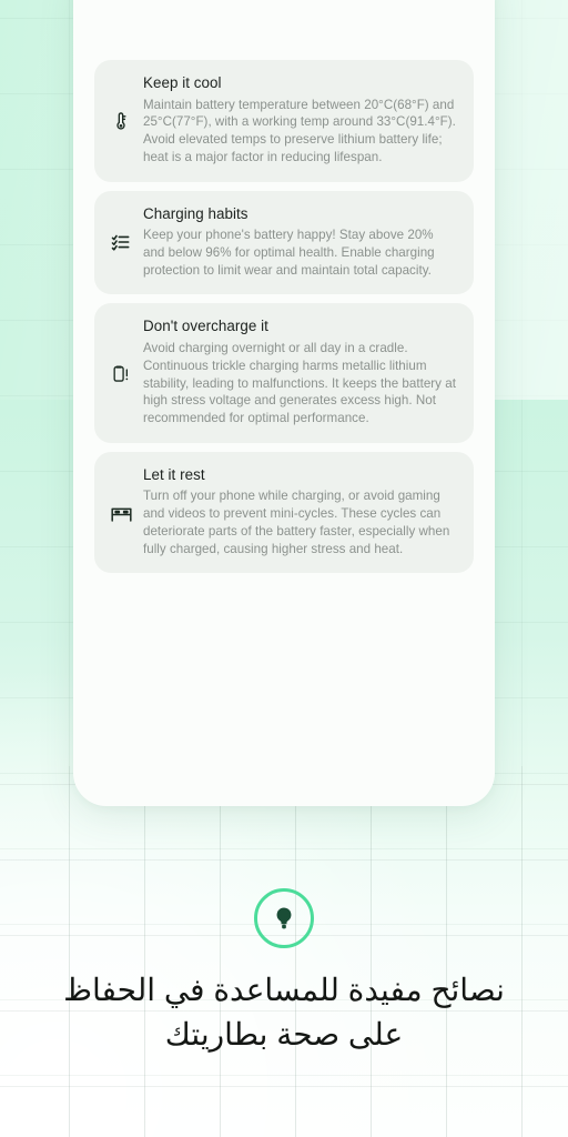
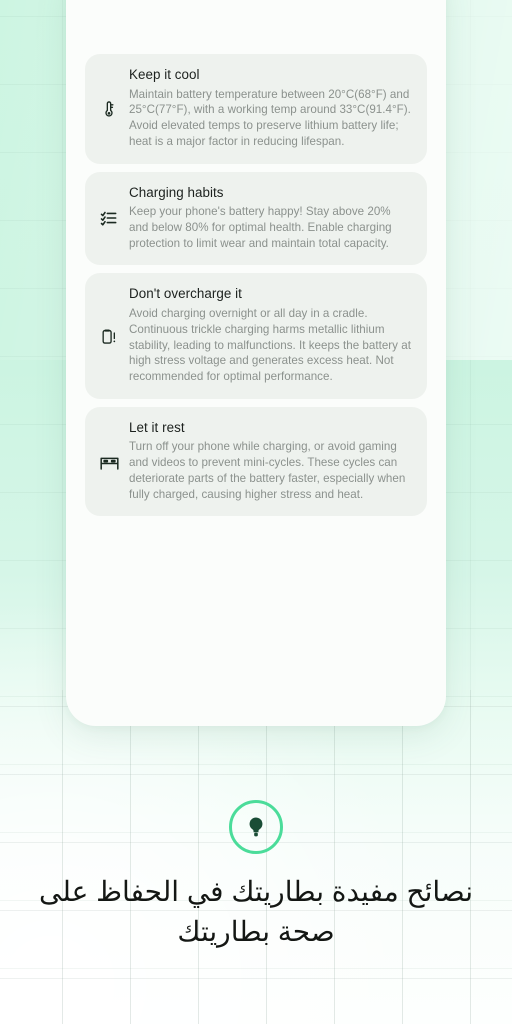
  Keep it cool
  Maintain battery temperature between 20°C(68°F) and 25°C(77°F), with a working temp around 33°C(91.4°F). Avoid elevated temps to preserve lithium battery life; heat is a major factor in reducing lifespan.
  Charging habits
- Keep your phone's battery happy! Stay above 20% and below 96% for optimal health. Enable charging protection to limit wear and maintain total capacity.
+ Keep your phone's battery happy! Stay above 20% and below 80% for optimal health. Enable charging protection to limit wear and maintain total capacity.
  Don't overcharge it
- Avoid charging overnight or all day in a cradle. Continuous trickle charging harms metallic lithium stability, leading to malfunctions. It keeps the battery at high stress voltage and generates excess high. Not recommended for optimal performance.
+ Avoid charging overnight or all day in a cradle. Continuous trickle charging harms metallic lithium stability, leading to malfunctions. It keeps the battery at high stress voltage and generates excess heat. Not recommended for optimal performance.
  Let it rest
  Turn off your phone while charging, or avoid gaming and videos to prevent mini-cycles. These cycles can deteriorate parts of the battery faster, especially when fully charged, causing higher stress and heat.
- نصائح مفيدة للمساعدة في الحفاظ على صحة بطاريتك
+ نصائح مفيدة بطاريتك في الحفاظ على صحة بطاريتك
